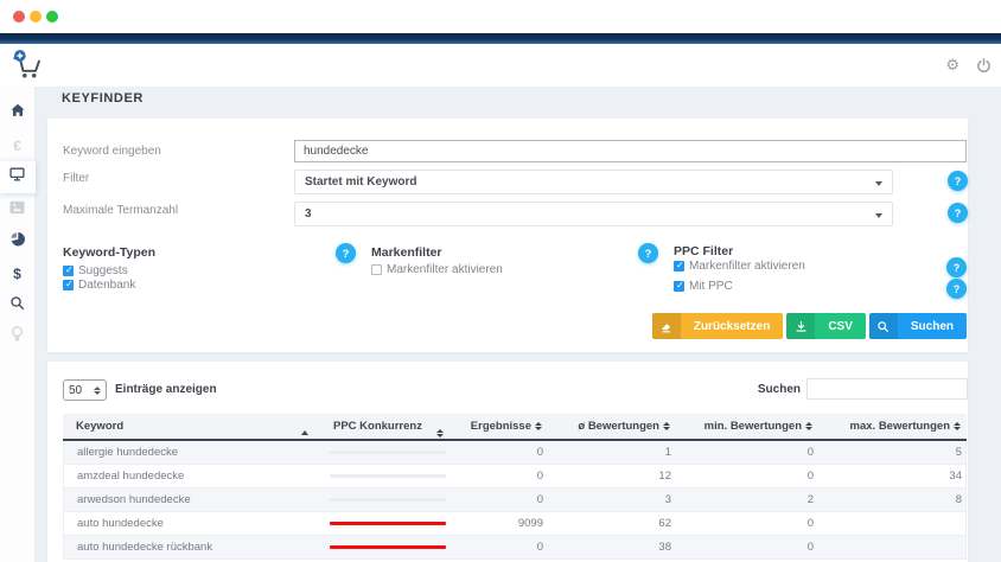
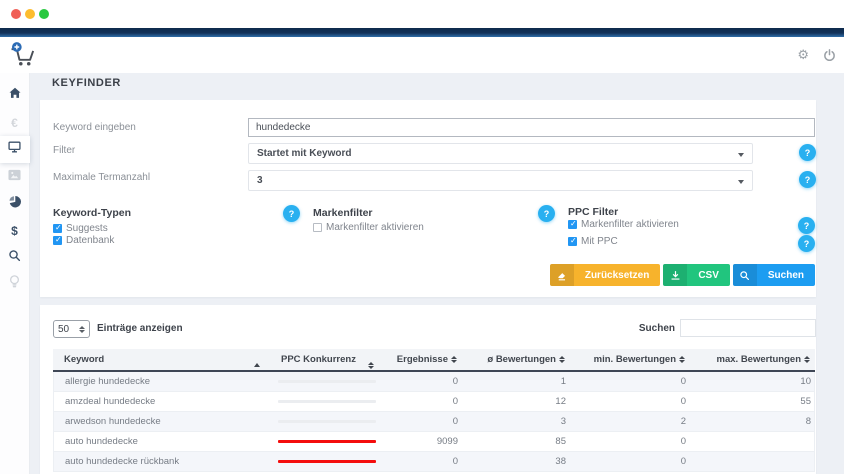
  ⚙
  €
  $
  KEYFINDER
  Keyword eingeben
  hundedecke
  Filter
  Startet mit Keyword
  ?
  Maximale Termanzahl
  3
  ?
  Keyword-Typen
  Suggests
  Datenbank
  ?
  Markenfilter
  Markenfilter aktivieren
  ?
  PPC Filter
  Markenfilter aktivieren
  Mit PPC
  ?
  ?
  Zurücksetzen
  CSV
  Suchen
  50
  Einträge anzeigen
  Suchen
  Keyword
  PPC Konkurrenz
  Ergebnisse
  ø Bewertungen
  min. Bewertungen
  max. Bewertungen
  allergie hundedecke
  0
  1
  0
- 5
+ 10
  amzdeal hundedecke
  0
  12
  0
- 34
+ 55
  arwedson hundedecke
  0
  3
  2
  8
  auto hundedecke
  9099
- 62
+ 85
  0
  auto hundedecke rückbank
  0
  38
  0
